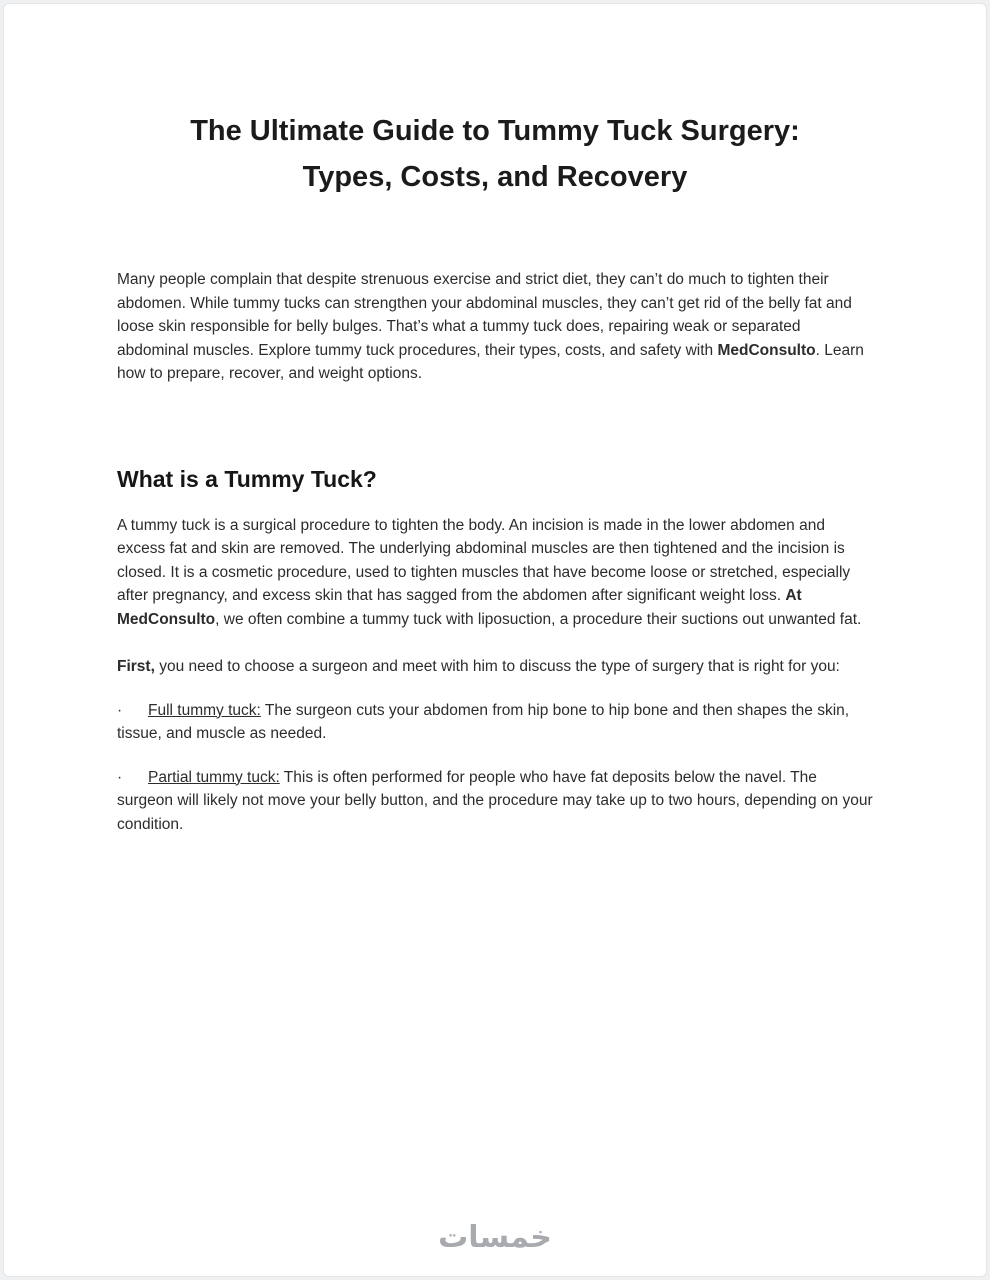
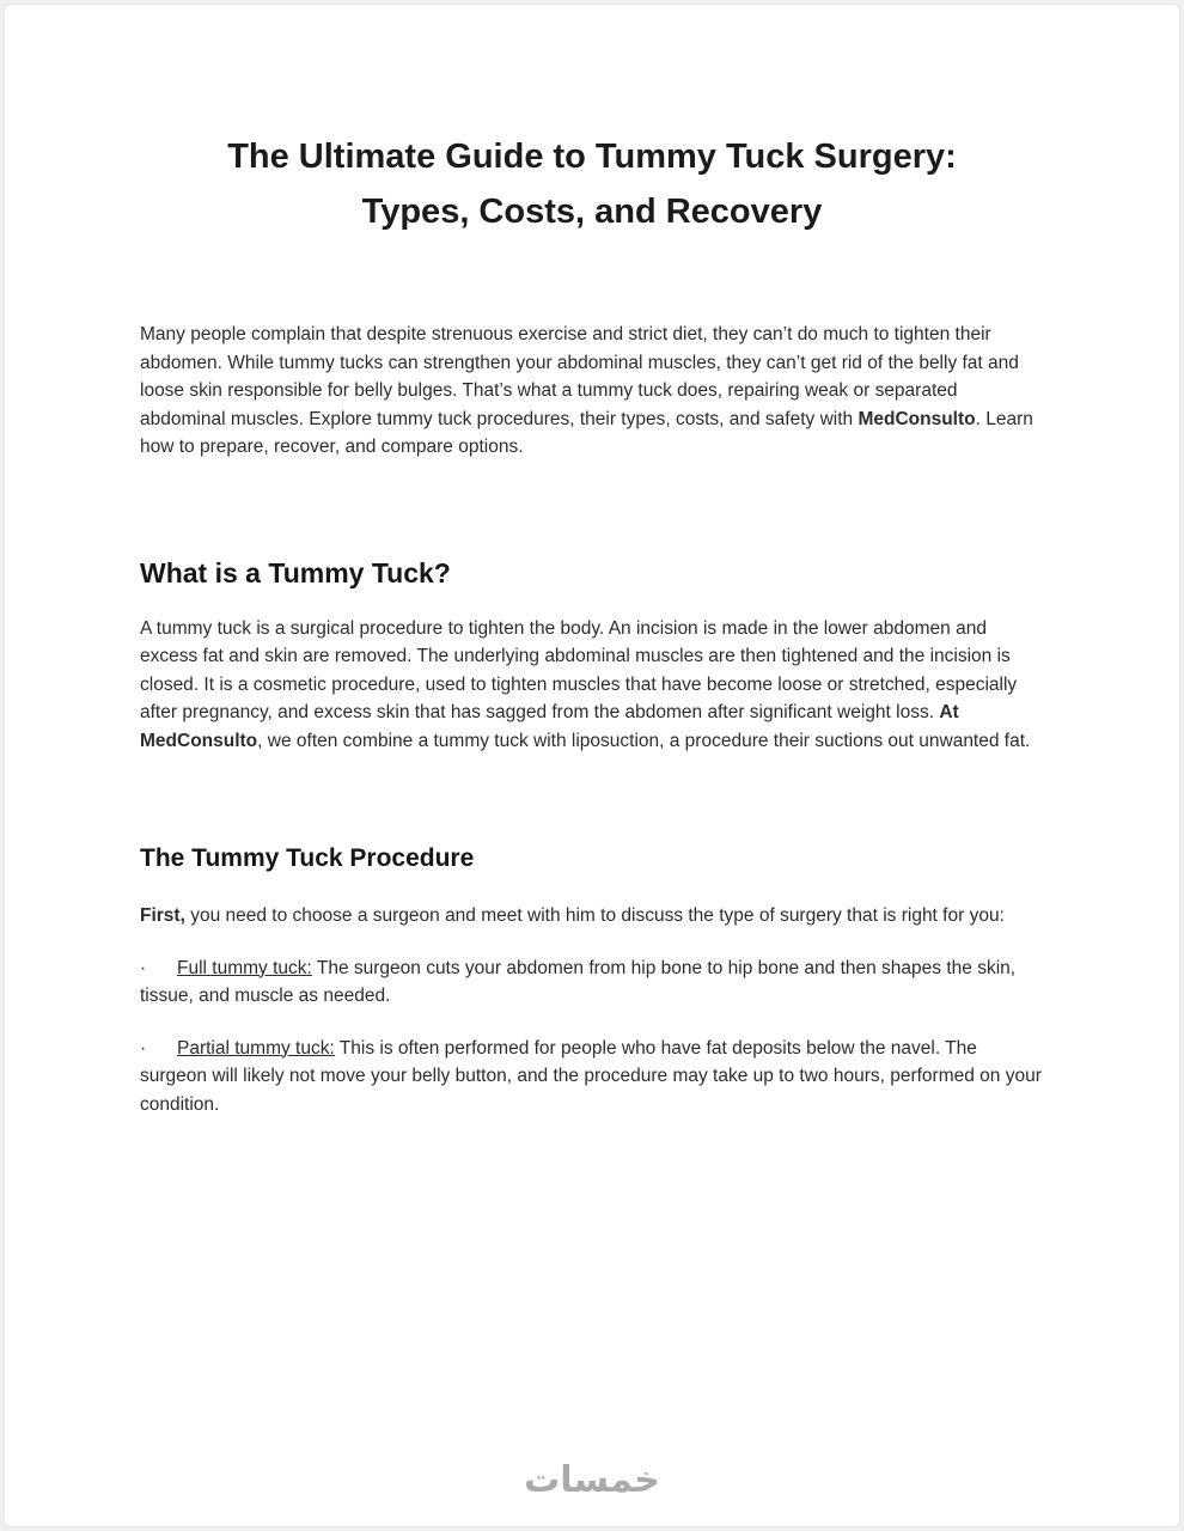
  The Ultimate Guide to Tummy Tuck Surgery:
  Types, Costs, and Recovery
- Many people complain that despite strenuous exercise and strict diet, they can’t do much to tighten their abdomen. While tummy tucks can strengthen your abdominal muscles, they can’t get rid of the belly fat and loose skin responsible for belly bulges. That’s what a tummy tuck does, repairing weak or separated abdominal muscles. Explore tummy tuck procedures, their types, costs, and safety with MedConsulto. Learn how to prepare, recover, and weight options.
+ Many people complain that despite strenuous exercise and strict diet, they can’t do much to tighten their abdomen. While tummy tucks can strengthen your abdominal muscles, they can’t get rid of the belly fat and loose skin responsible for belly bulges. That’s what a tummy tuck does, repairing weak or separated abdominal muscles. Explore tummy tuck procedures, their types, costs, and safety with MedConsulto. Learn how to prepare, recover, and compare options.
  What is a Tummy Tuck?
  A tummy tuck is a surgical procedure to tighten the body. An incision is made in the lower abdomen and excess fat and skin are removed. The underlying abdominal muscles are then tightened and the incision is closed. It is a cosmetic procedure, used to tighten muscles that have become loose or stretched, especially after pregnancy, and excess skin that has sagged from the abdomen after significant weight loss. At MedConsulto, we often combine a tummy tuck with liposuction, a procedure their suctions out unwanted fat.
+ The Tummy Tuck Procedure
  First, you need to choose a surgeon and meet with him to discuss the type of surgery that is right for you:
  · Full tummy tuck: The surgeon cuts your abdomen from hip bone to hip bone and then shapes the skin, tissue, and muscle as needed.
- · Partial tummy tuck: This is often performed for people who have fat deposits below the navel. The surgeon will likely not move your belly button, and the procedure may take up to two hours, depending on your condition.
+ · Partial tummy tuck: This is often performed for people who have fat deposits below the navel. The surgeon will likely not move your belly button, and the procedure may take up to two hours, performed on your condition.
  خمسات
